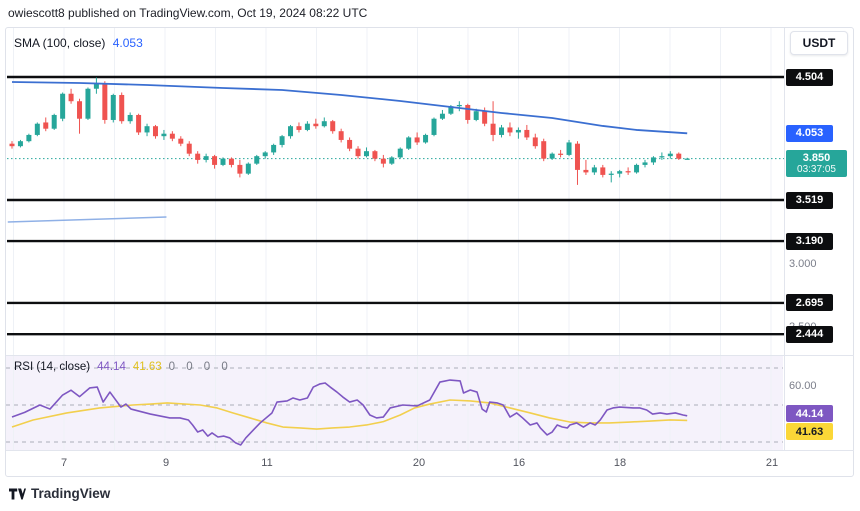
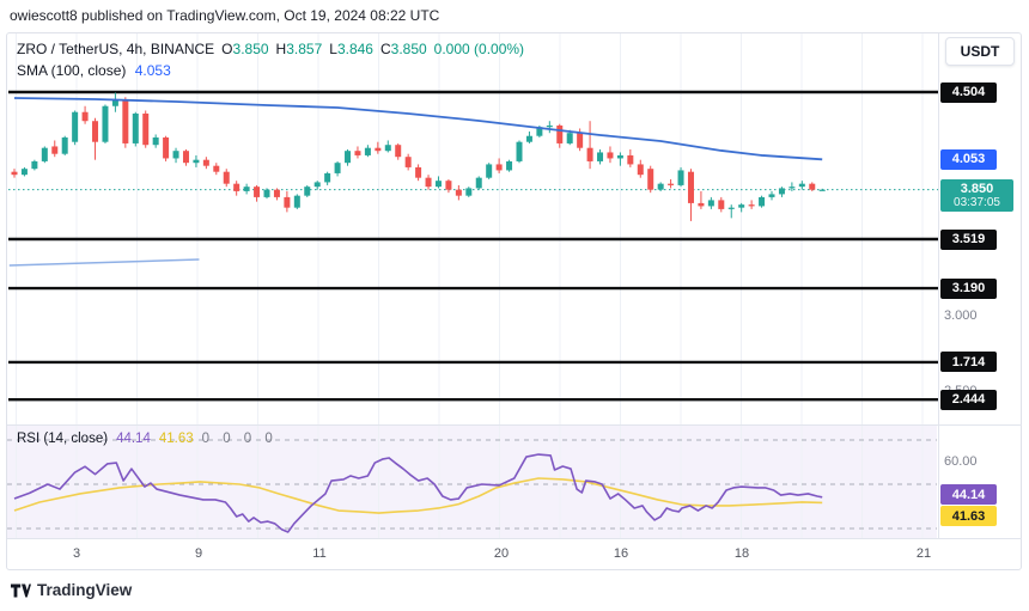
  owiescott8 published on TradingView.com, Oct 19, 2024 08:22 UTC
+ ZRO / TetherUS, 4h, BINANCE O3.850 H3.857 L3.846 C3.850 0.000 (0.00%)
  SMA (100, close) 4.053
  USDT
  RSI (14, close) 44.14 41.63 0 0 0 0
  TradingView
  3.000
  4.504
  4.053
  3.850
  03:37:05
  3.519
  3.190
- 2.695
+ 1.714
  2.444
  60.00
  44.14
  41.63
- 7
+ 3
  9
  11
  20
  16
  18
  21
